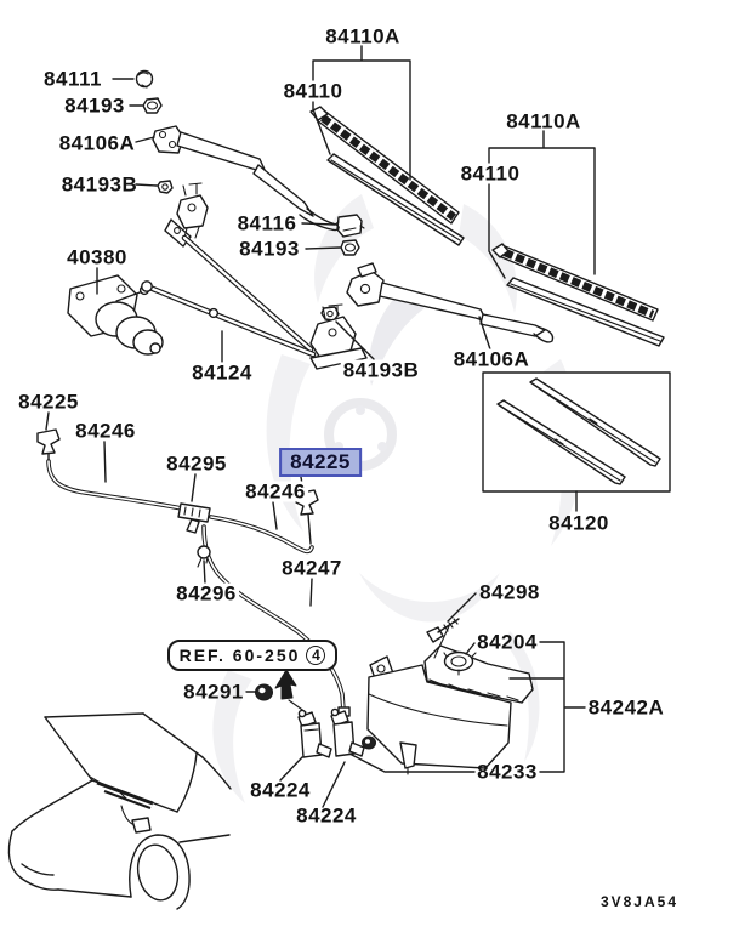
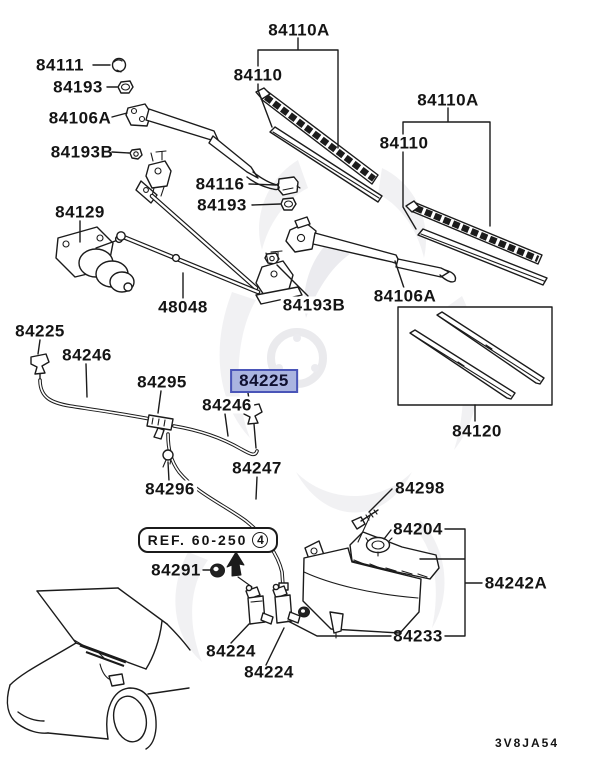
  84111
  84193
  84106A
  84193B
- 40380
+ 84129
  84116
  84193
  84110A
  84110
  84110A
  84110
- 84124
+ 48048
  84193B
  84106A
  84120
  84225
  84246
  84295
  84225
  84246
  84247
  84296
  84291
  84298
  84204
  84242A
  84233
  84224
  84224
  REF. 60-250
  4
  3V8JA54
